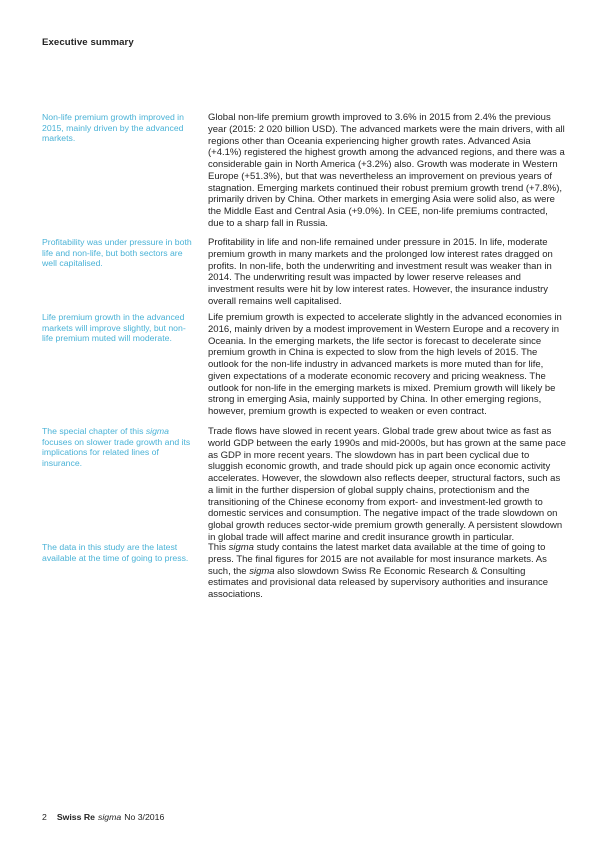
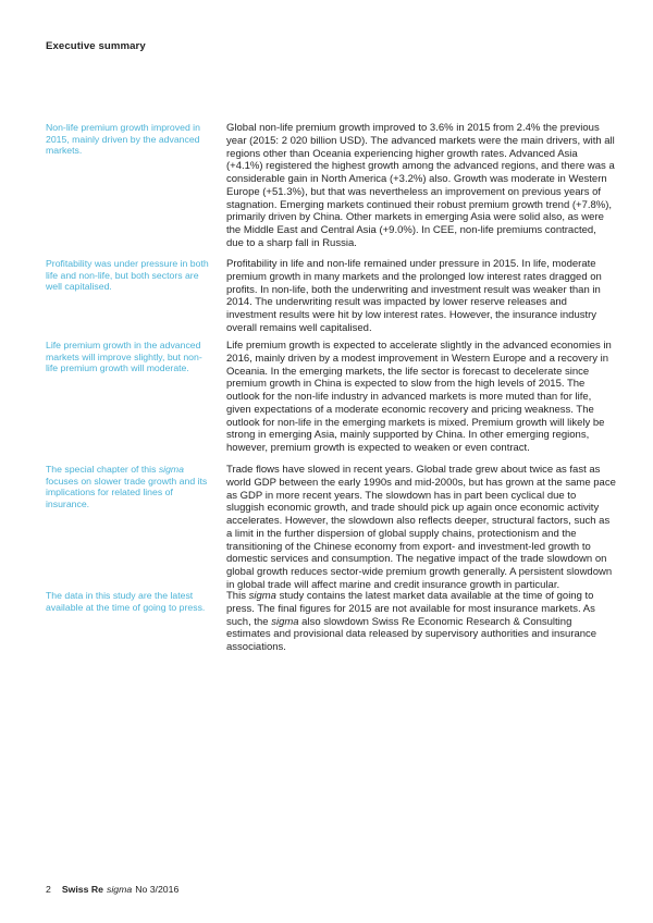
  Executive summary
  Non-life premium growth improved in 2015, mainly driven by the advanced markets.
  Global non-life premium growth improved to 3.6% in 2015 from 2.4% the previous year (2015: 2 020 billion USD). The advanced markets were the main drivers, with all regions other than Oceania experiencing higher growth rates. Advanced Asia (+4.1%) registered the highest growth among the advanced regions, and there was a considerable gain in North America (+3.2%) also. Growth was moderate in Western Europe (+51.3%), but that was nevertheless an improvement on previous years of stagnation. Emerging markets continued their robust premium growth trend (+7.8%), primarily driven by China. Other markets in emerging Asia were solid also, as were the Middle East and Central Asia (+9.0%). In CEE, non-life premiums contracted, due to a sharp fall in Russia.
  Profitability was under pressure in both life and non-life, but both sectors are well capitalised.
  Profitability in life and non-life remained under pressure in 2015. In life, moderate premium growth in many markets and the prolonged low interest rates dragged on profits. In non-life, both the underwriting and investment result was weaker than in 2014. The underwriting result was impacted by lower reserve releases and investment results were hit by low interest rates. However, the insurance industry overall remains well capitalised.
- Life premium growth in the advanced markets will improve slightly, but non-life premium muted will moderate.
+ Life premium growth in the advanced markets will improve slightly, but non-life premium growth will moderate.
  Life premium growth is expected to accelerate slightly in the advanced economies in 2016, mainly driven by a modest improvement in Western Europe and a recovery in Oceania. In the emerging markets, the life sector is forecast to decelerate since premium growth in China is expected to slow from the high levels of 2015. The outlook for the non-life industry in advanced markets is more muted than for life, given expectations of a moderate economic recovery and pricing weakness. The outlook for non-life in the emerging markets is mixed. Premium growth will likely be strong in emerging Asia, mainly supported by China. In other emerging regions, however, premium growth is expected to weaken or even contract.
  The special chapter of this sigma focuses on slower trade growth and its implications for related lines of insurance.
  Trade flows have slowed in recent years. Global trade grew about twice as fast as world GDP between the early 1990s and mid-2000s, but has grown at the same pace as GDP in more recent years. The slowdown has in part been cyclical due to sluggish economic growth, and trade should pick up again once economic activity accelerates. However, the slowdown also reflects deeper, structural factors, such as a limit in the further dispersion of global supply chains, protectionism and the transitioning of the Chinese economy from export- and investment-led growth to domestic services and consumption. The negative impact of the trade slowdown on global growth reduces sector-wide premium growth generally. A persistent slowdown in global trade will affect marine and credit insurance growth in particular.
  The data in this study are the latest available at the time of going to press.
  This sigma study contains the latest market data available at the time of going to press. The final figures for 2015 are not available for most insurance markets. As such, the sigma also slowdown Swiss Re Economic Research & Consulting estimates and provisional data released by supervisory authorities and insurance associations.
  2
  Swiss Re
  sigma
  No 3/2016
